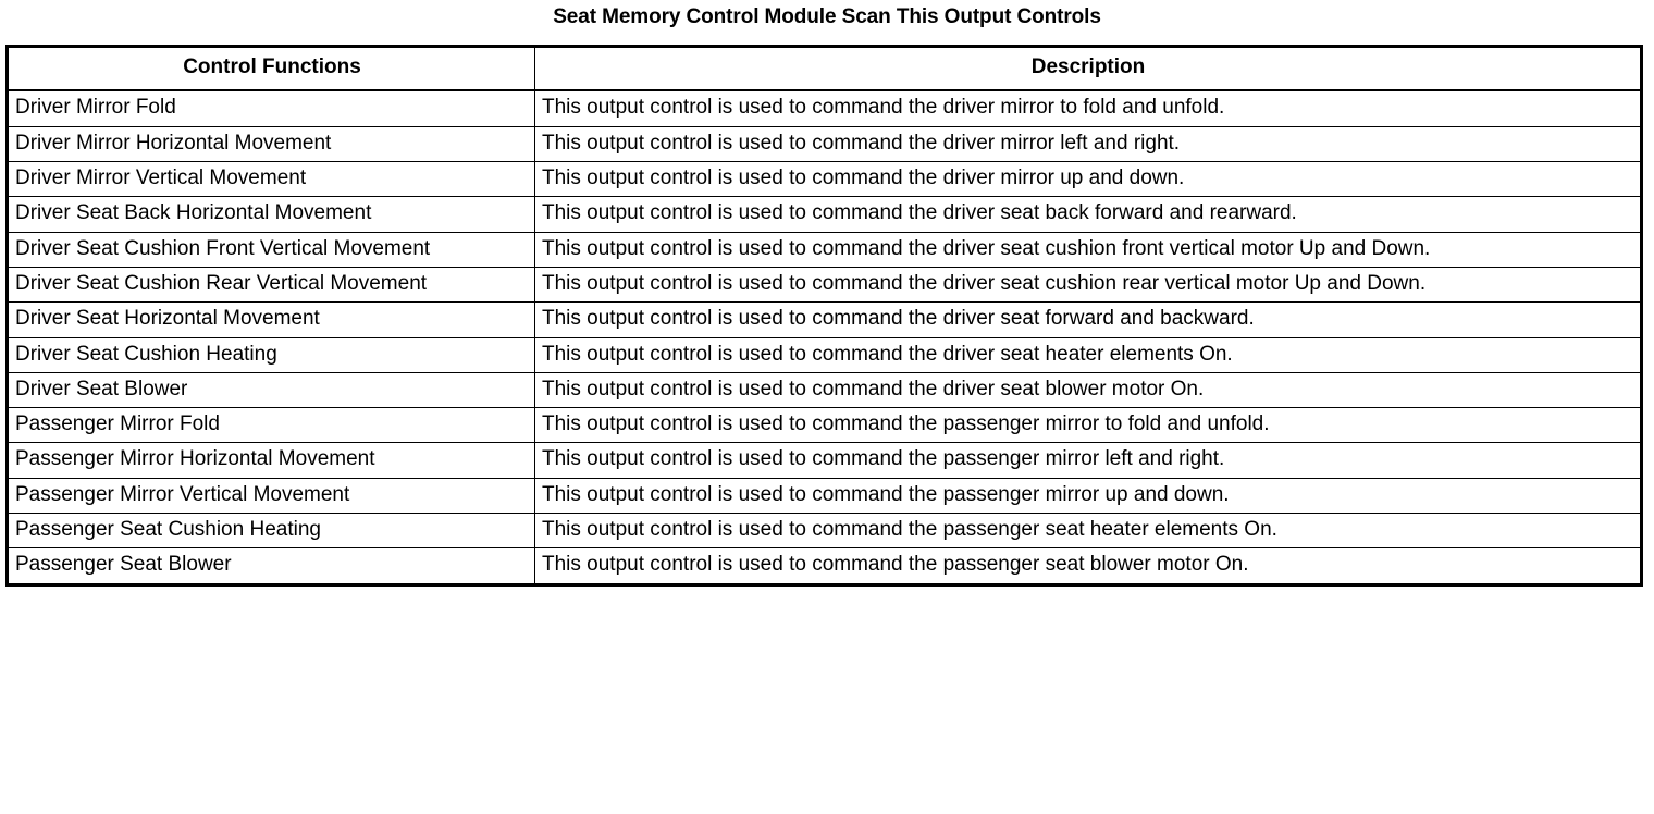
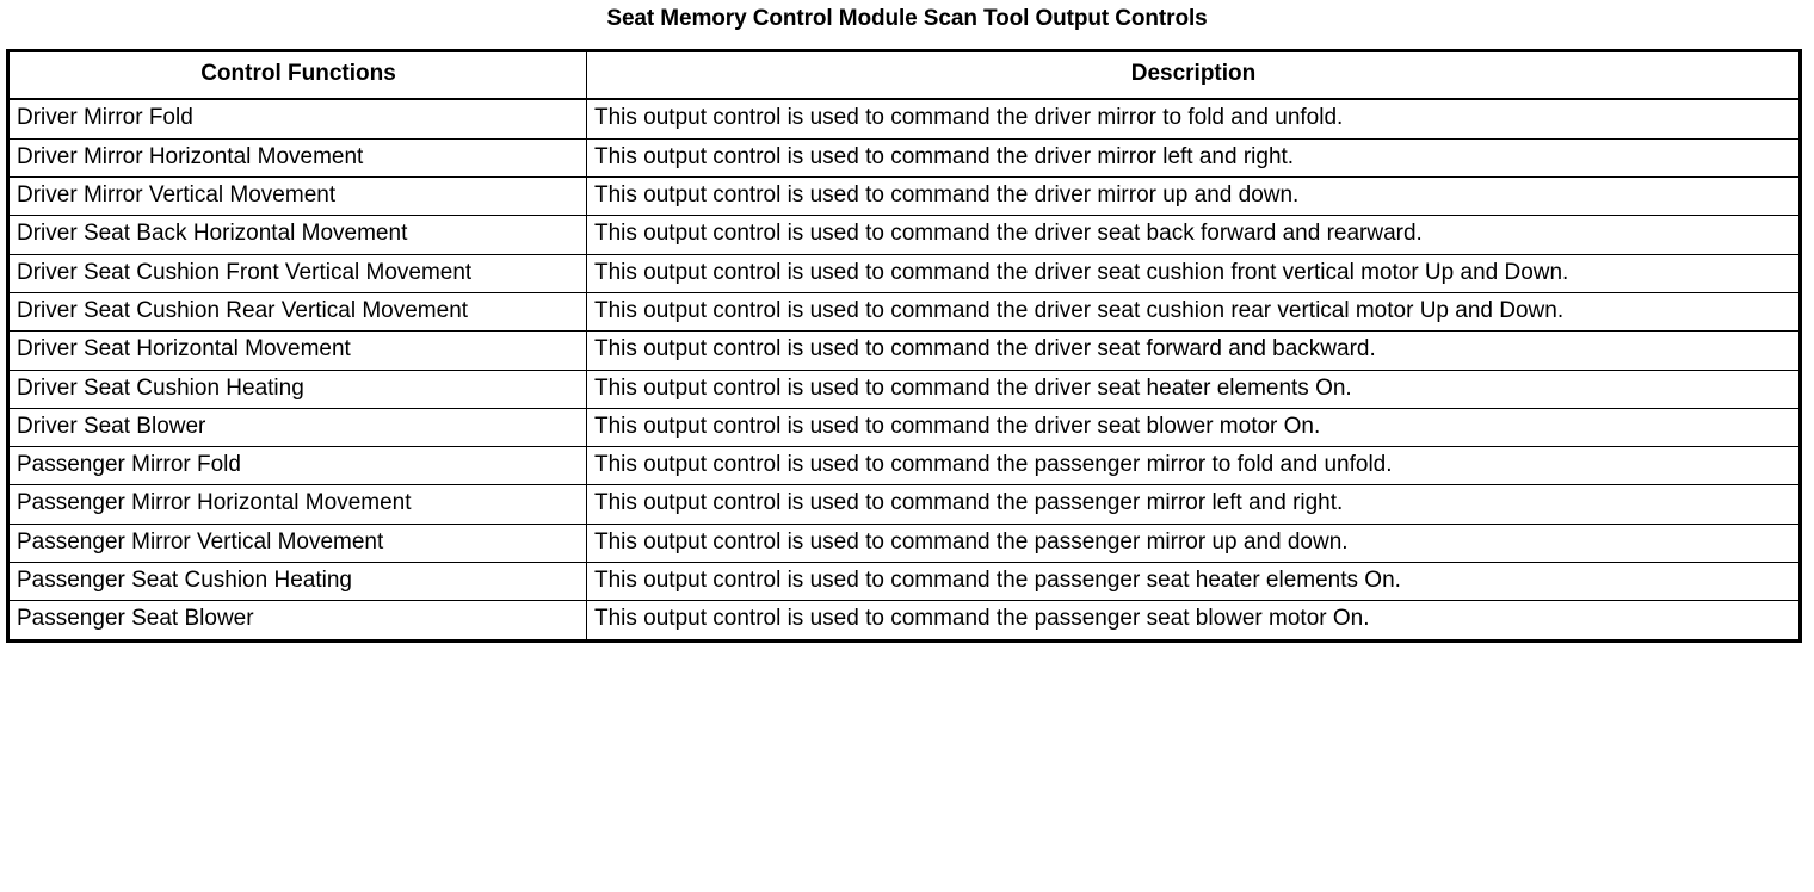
- Seat Memory Control Module Scan This Output Controls
+ Seat Memory Control Module Scan Tool Output Controls
  Control Functions	Description
  Driver Mirror Fold	This output control is used to command the driver mirror to fold and unfold.
  Driver Mirror Horizontal Movement	This output control is used to command the driver mirror left and right.
  Driver Mirror Vertical Movement	This output control is used to command the driver mirror up and down.
  Driver Seat Back Horizontal Movement	This output control is used to command the driver seat back forward and rearward.
  Driver Seat Cushion Front Vertical Movement	This output control is used to command the driver seat cushion front vertical motor Up and Down.
  Driver Seat Cushion Rear Vertical Movement	This output control is used to command the driver seat cushion rear vertical motor Up and Down.
  Driver Seat Horizontal Movement	This output control is used to command the driver seat forward and backward.
  Driver Seat Cushion Heating	This output control is used to command the driver seat heater elements On.
  Driver Seat Blower	This output control is used to command the driver seat blower motor On.
  Passenger Mirror Fold	This output control is used to command the passenger mirror to fold and unfold.
  Passenger Mirror Horizontal Movement	This output control is used to command the passenger mirror left and right.
  Passenger Mirror Vertical Movement	This output control is used to command the passenger mirror up and down.
  Passenger Seat Cushion Heating	This output control is used to command the passenger seat heater elements On.
  Passenger Seat Blower	This output control is used to command the passenger seat blower motor On.
